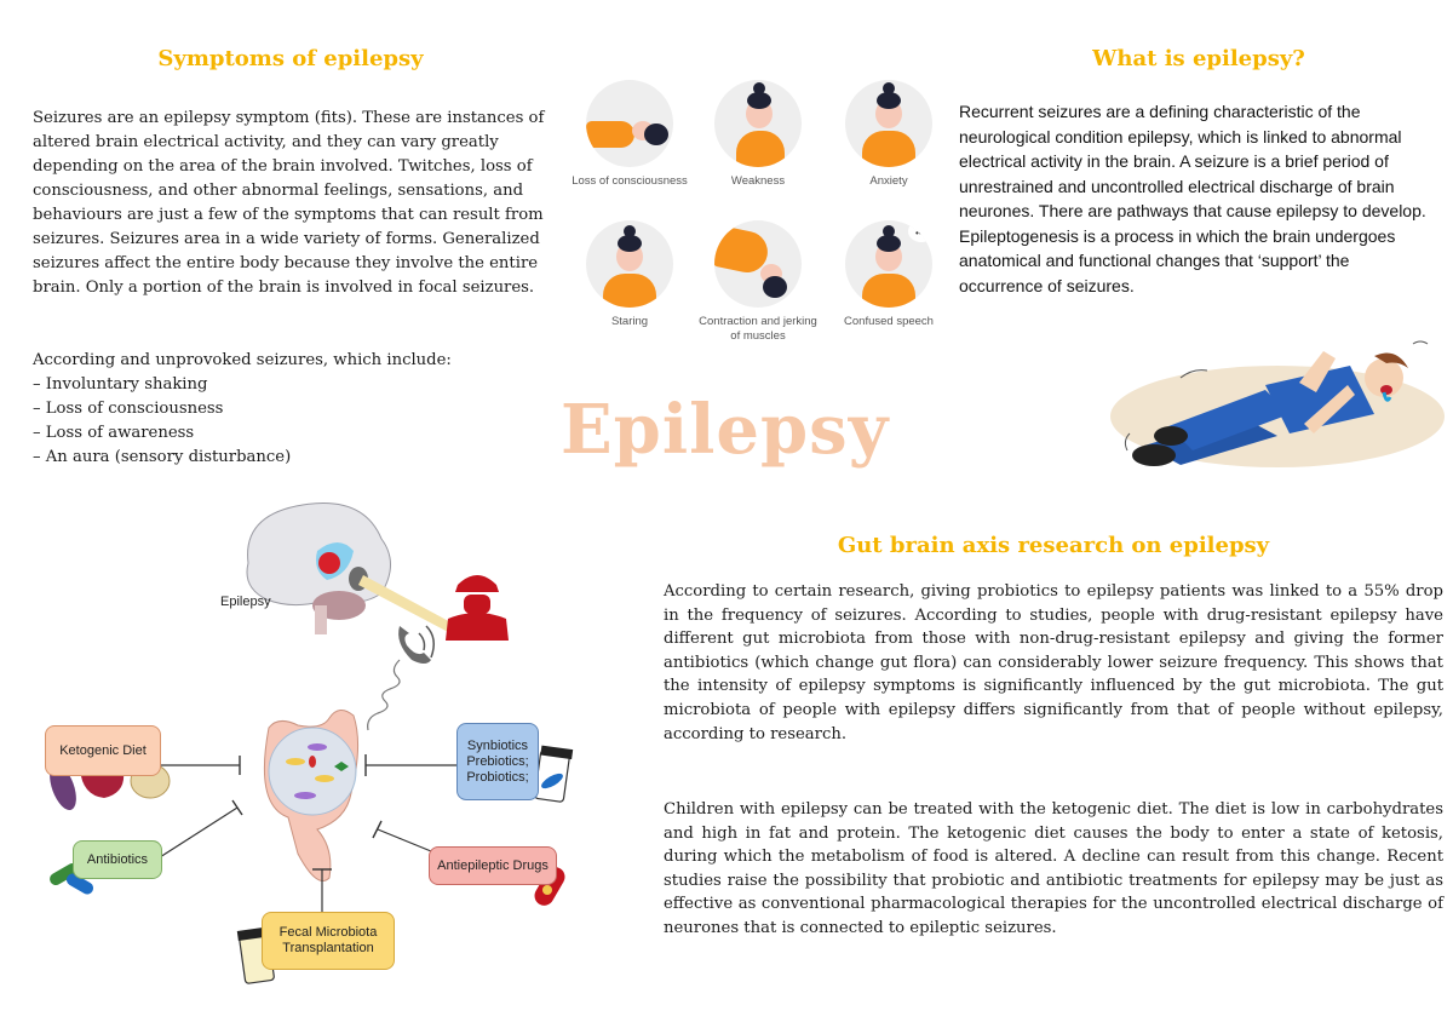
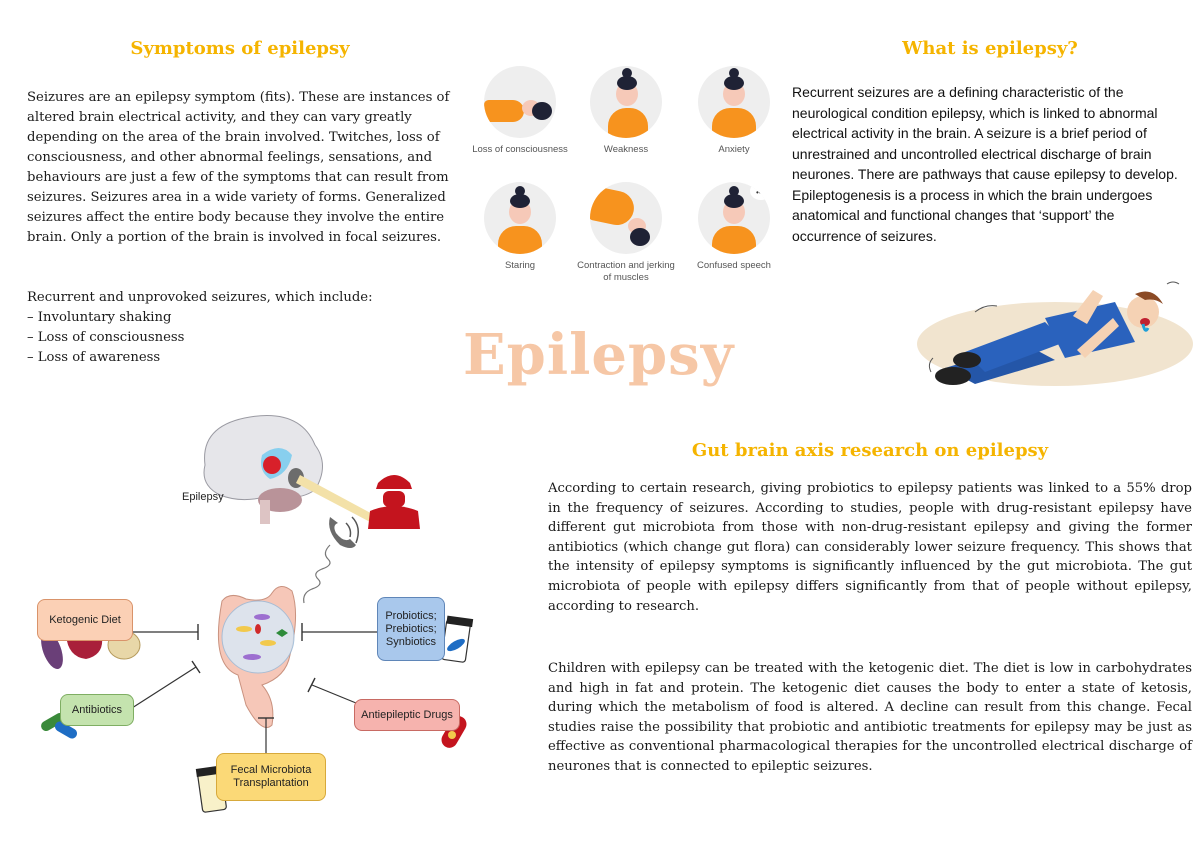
  Symptoms of epilepsy
  Seizures are an epilepsy symptom (fits). These are instances of altered brain electrical activity, and they can vary greatly depending on the area of the brain involved. Twitches, loss of consciousness, and other abnormal feelings, sensations, and behaviours are just a few of the symptoms that can result from seizures. Seizures area in a wide variety of forms. Generalized seizures affect the entire body because they involve the entire brain. Only a portion of the brain is involved in focal seizures.
- According and unprovoked seizures, which include:
+ Recurrent and unprovoked seizures, which include:
  – Involuntary shaking
  – Loss of consciousness
  – Loss of awareness
- – An aura (sensory disturbance)
  Loss of consciousness
  Weakness
  Anxiety
  Staring
  Contraction and jerking of muscles
  •••
  Confused speech
  What is epilepsy?
  Recurrent seizures are a defining characteristic of the neurological condition epilepsy, which is linked to abnormal electrical activity in the brain. A seizure is a brief period of unrestrained and uncontrolled electrical discharge of brain neurones. There are pathways that cause epilepsy to develop. Epileptogenesis is a process in which the brain undergoes anatomical and functional changes that ‘support’ the occurrence of seizures.
  Epilepsy
  Gut brain axis research on epilepsy
  According to certain research, giving probiotics to epilepsy patients was linked to a 55% drop in the frequency of seizures. According to studies, people with drug-resistant epilepsy have different gut microbiota from those with non-drug-resistant epilepsy and giving the former antibiotics (which change gut flora) can considerably lower seizure frequency. This shows that the intensity of epilepsy symptoms is significantly influenced by the gut microbiota. The gut microbiota of people with epilepsy differs significantly from that of people without epilepsy, according to research.
- Children with epilepsy can be treated with the ketogenic diet. The diet is low in carbohydrates and high in fat and protein. The ketogenic diet causes the body to enter a state of ketosis, during which the metabolism of food is altered. A decline can result from this change. Recent studies raise the possibility that probiotic and antibiotic treatments for epilepsy may be just as effective as conventional pharmacological therapies for the uncontrolled electrical discharge of neurones that is connected to epileptic seizures.
+ Children with epilepsy can be treated with the ketogenic diet. The diet is low in carbohydrates and high in fat and protein. The ketogenic diet causes the body to enter a state of ketosis, during which the metabolism of food is altered. A decline can result from this change. Fecal studies raise the possibility that probiotic and antibiotic treatments for epilepsy may be just as effective as conventional pharmacological therapies for the uncontrolled electrical discharge of neurones that is connected to epileptic seizures.
  Epilepsy
  Ketogenic Diet
- Synbiotics
+ Probiotics;
  Prebiotics;
- Probiotics;
+ Synbiotics
  Antibiotics
  Antiepileptic Drugs
  Fecal Microbiota
  Transplantation
